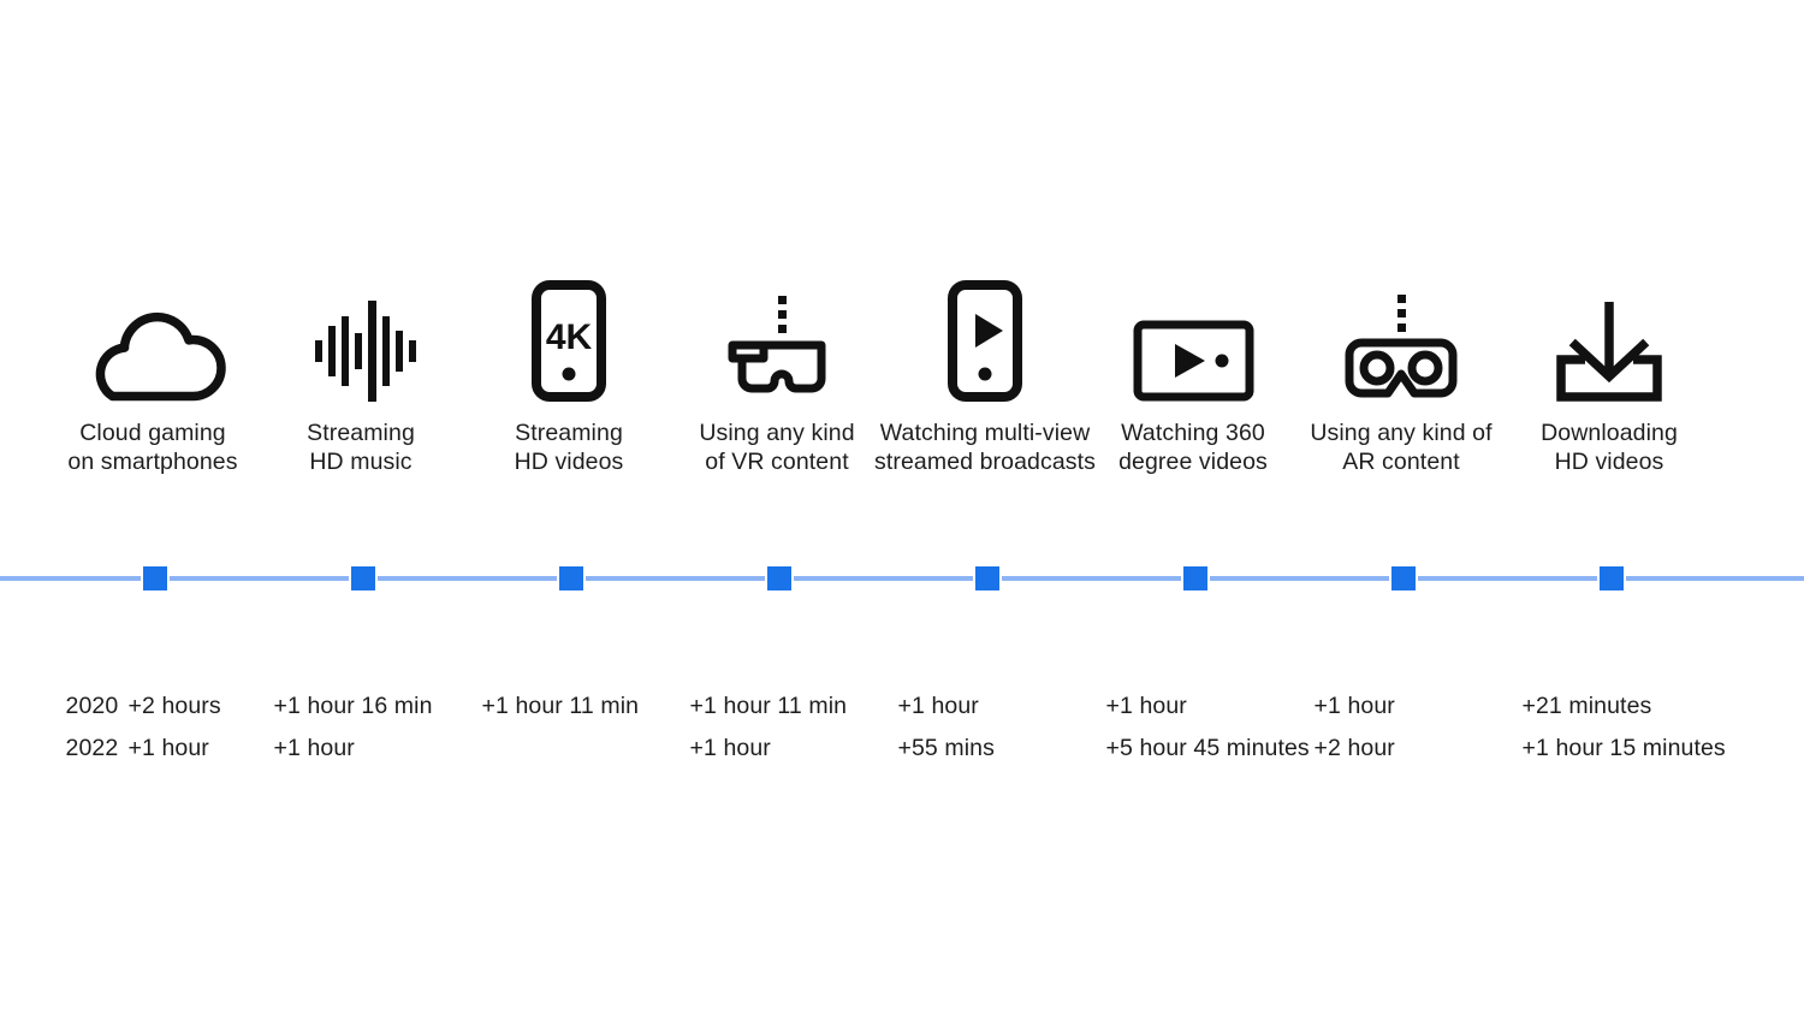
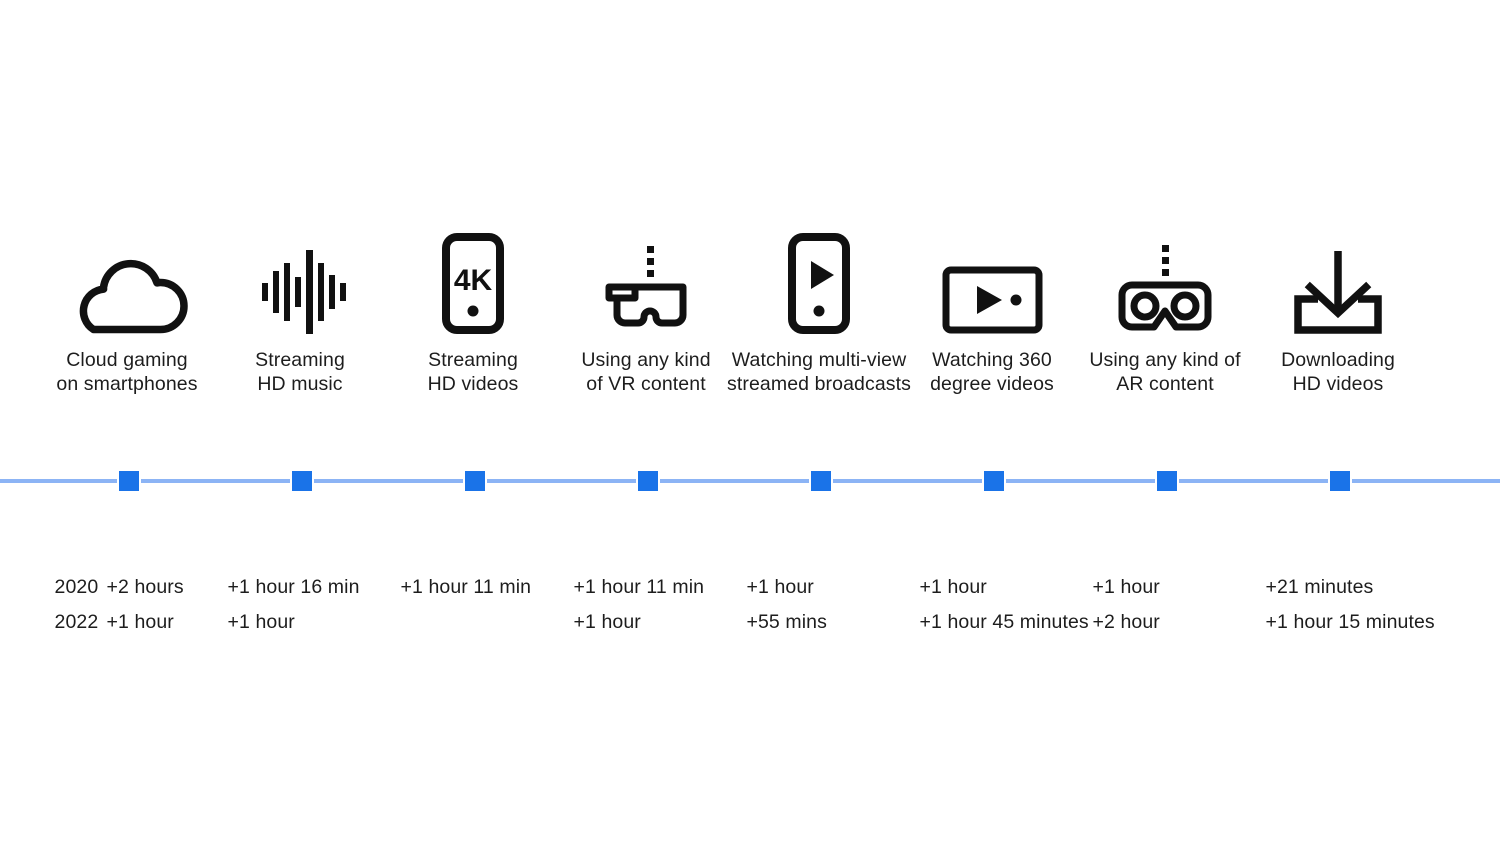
  Cloud gaming
  on smartphones
  2020 +2 hours
  2022 +1 hour
  Streaming
  HD music
  +1 hour 16 min
  +1 hour
  4K
  Streaming
  HD videos
  +1 hour 11 min
  Using any kind
  of VR content
  +1 hour 11 min
  +1 hour
  Watching multi-view
  streamed broadcasts
  +1 hour
  +55 mins
  Watching 360
  degree videos
  +1 hour
- +5 hour 45 minutes
+ +1 hour 45 minutes
  Using any kind of
  AR content
  +1 hour
  +2 hour
  Downloading
  HD videos
  +21 minutes
  +1 hour 15 minutes
